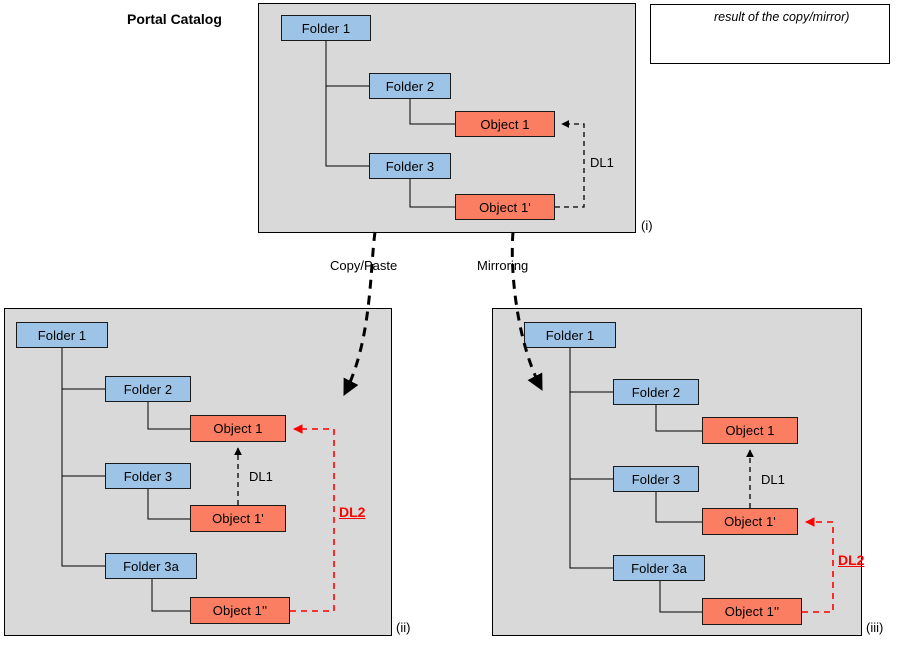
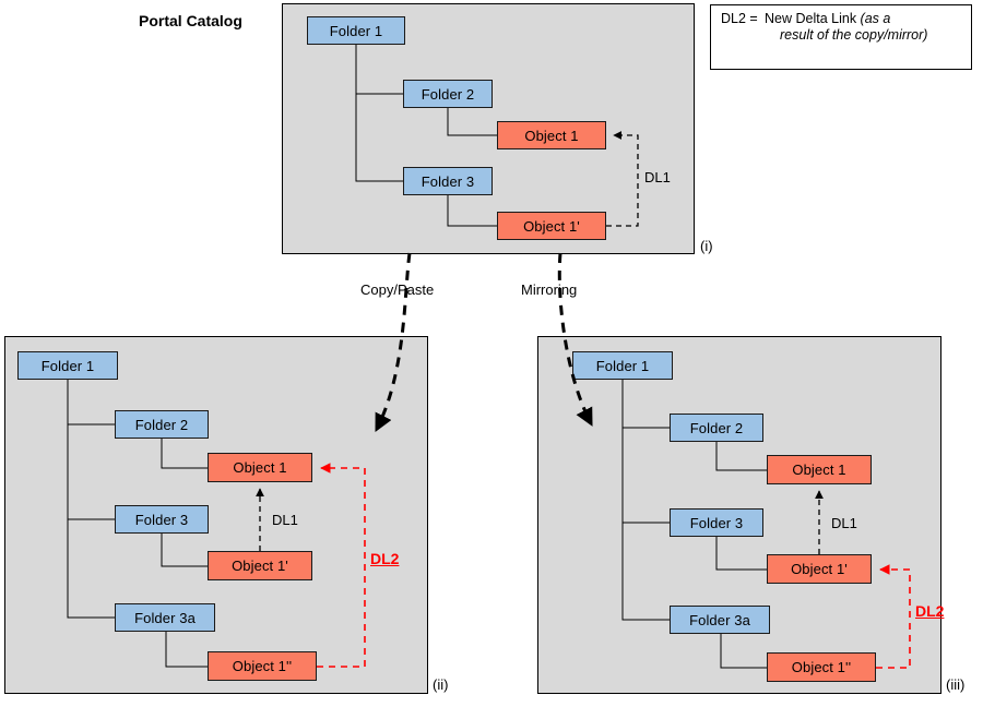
  Portal Catalog
+ DL2 =
+ New Delta Link (as a
  result of the copy/mirror)
  (i)
  Folder 1
  Folder 2
  Object 1
  Folder 3
  Object 1'
  DL1
  (ii)
  Folder 1
  Folder 2
  Object 1
  Folder 3
  Object 1'
  Folder 3a
  Object 1''
  DL1
  DL2
  (iii)
  Folder 1
  Folder 2
  Object 1
  Folder 3
  Object 1'
  Folder 3a
  Object 1''
  DL1
  DL2
  Copy/Paste
  Mirrorng
